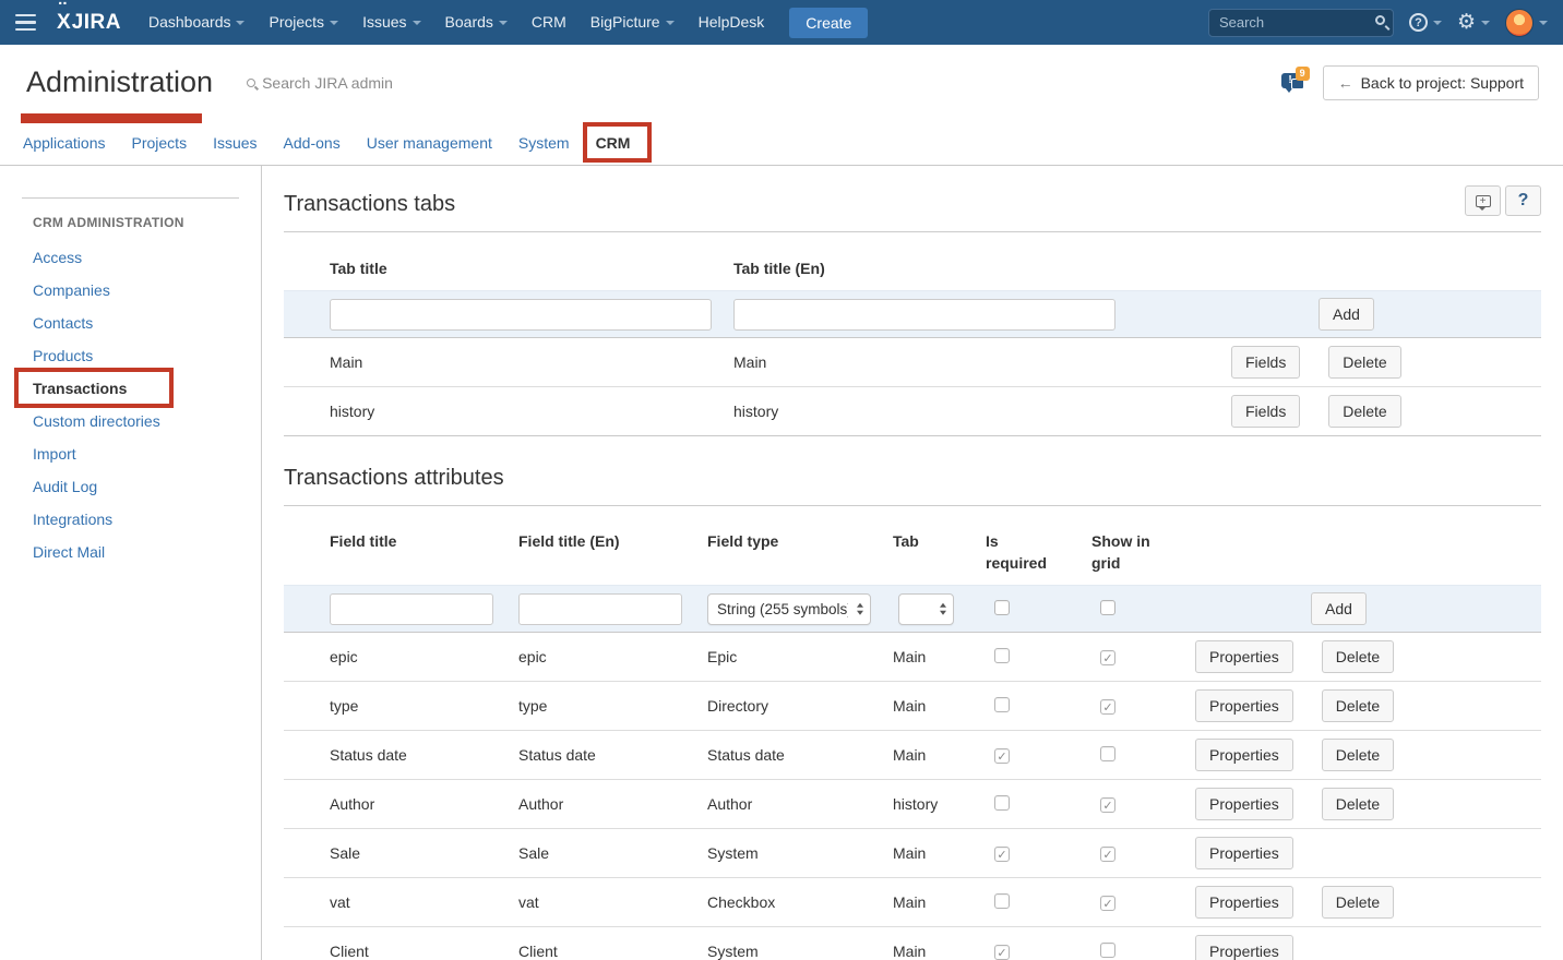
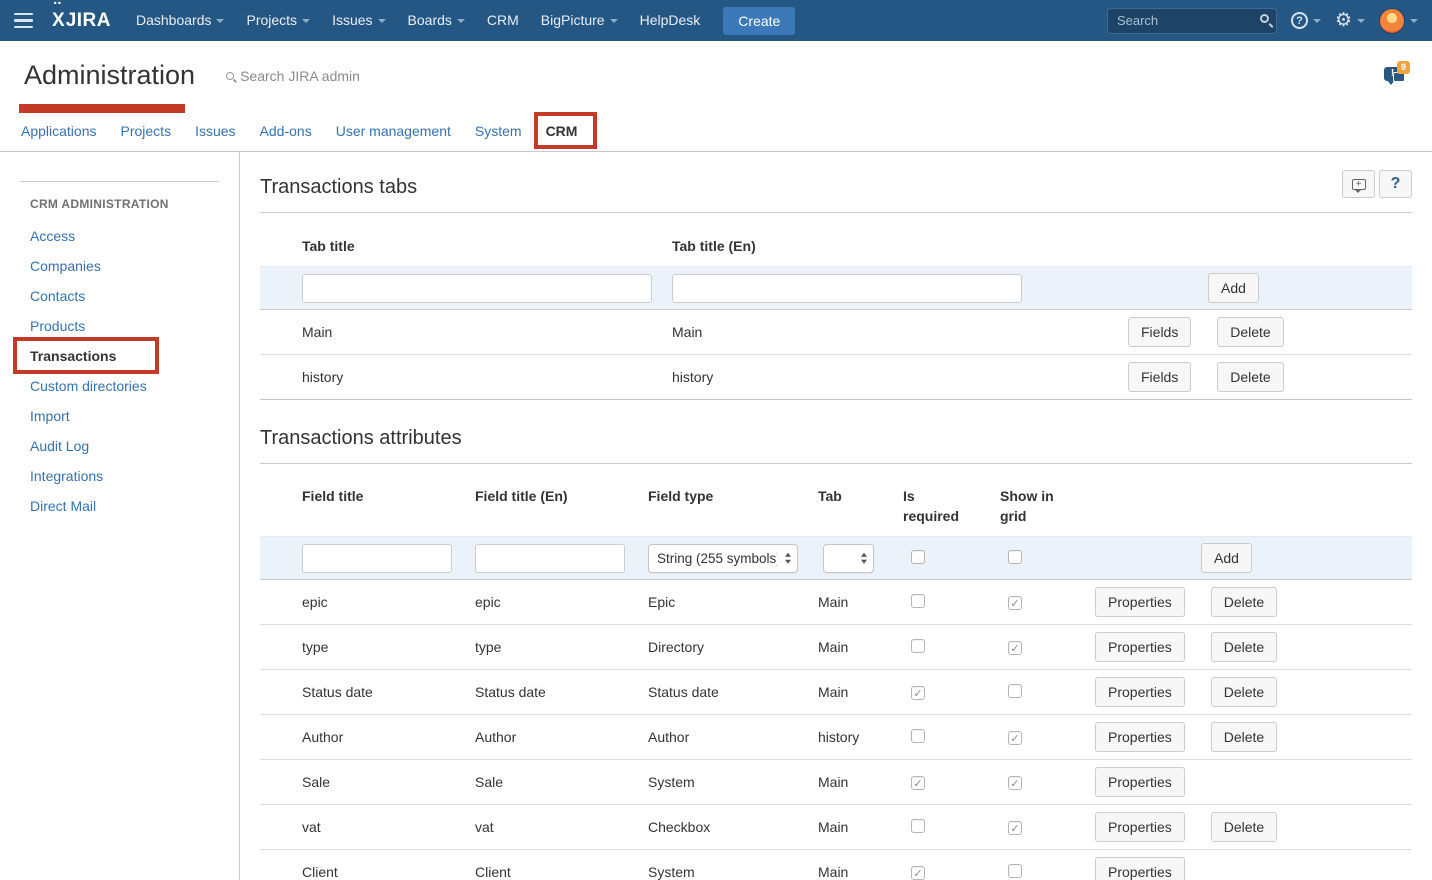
  ¨
  X
  JIRA
  Dashboards
  Projects
  Issues
  Boards
  CRM
  BigPicture
  HelpDesk
  Create
  Search
  ?
  ⚙
  Administration
  Search JIRA admin
  9
- ←
- Back to project: Support
  Applications
  Projects
  Issues
  Add-ons
  User management
  System
  CRM
  CRM ADMINISTRATION
  Access
  Companies
  Contacts
  Products
  Transactions
  Custom directories
  Import
  Audit Log
  Integrations
  Direct Mail
  +
  ?
  Transactions tabs
  Tab title
  Tab title (En)
  Add
  Main
  Main
  Fields Delete
  history
  history
  Fields Delete
  Transactions attributes
  Field title
  Field title (En)
  Field type
  Tab
  Is required
  Show in grid
  String (255 symbols
  Add
  epic
  epic
  Epic
  Main
  Properties Delete
  type
  type
  Directory
  Main
  Properties Delete
  Status date
  Status date
  Status date
  Main
  Properties Delete
  Author
  Author
  Author
  history
  Properties Delete
  Sale
  Sale
  System
  Main
  Properties
  vat
  vat
  Checkbox
  Main
  Properties Delete
  Client
  Client
  System
  Main
  Properties
